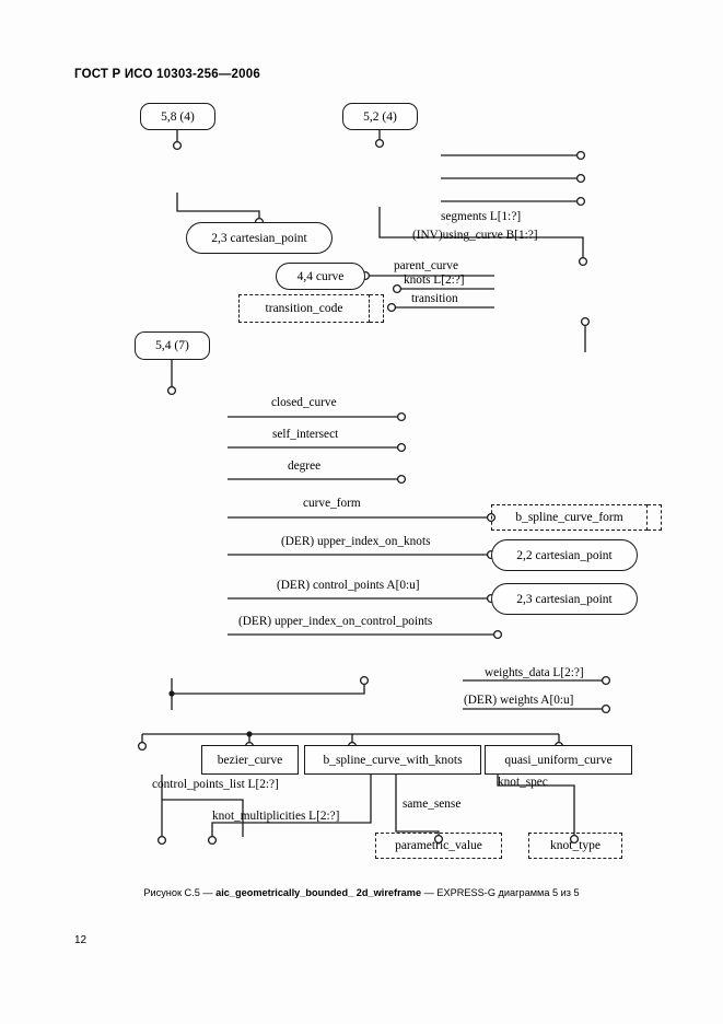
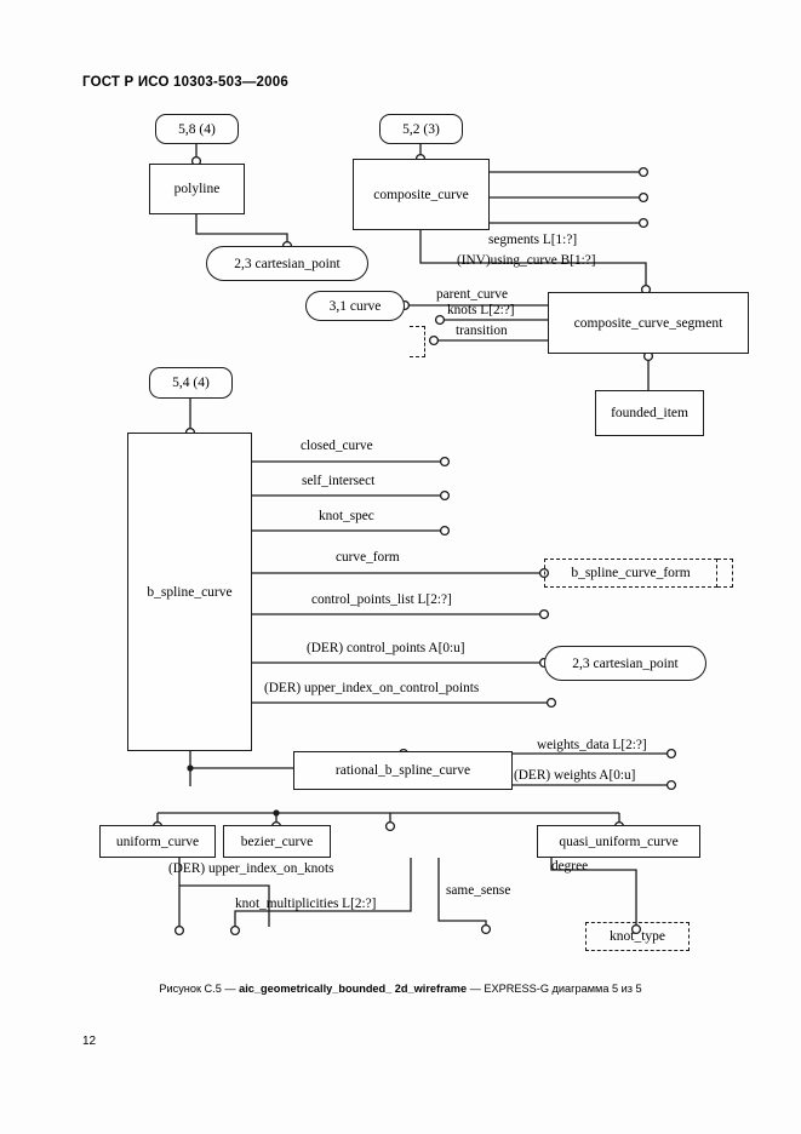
- ГОСТ Р ИСО 10303-256—2006
+ ГОСТ Р ИСО 10303-503—2006
  5,8 (4)
- 5,2 (4)
+ 5,2 (3)
- 5,4 (7)
+ 5,4 (4)
+ polyline
+ composite_curve
+ composite_curve_segment
+ founded_item
+ b_spline_curve
+ rational_b_spline_curve
+ uniform_curve
  bezier_curve
- b_spline_curve_with_knots
  quasi_uniform_curve
  2,3 cartesian_point
- 4,4 curve
+ 3,1 curve
- 2,2 cartesian_point
  2,3 cartesian_point
- transition_code
  b_spline_curve_form
- parametric_value
  knot_type
  segments L[1:?]
  (INV)using_curve B[1:?]
  parent_curve
  knots L[2:?]
  transition
  closed_curve
  self_intersect
- degree
+ knot_spec
  curve_form
- (DER) upper_index_on_knots
+ control_points_list L[2:?]
  (DER) control_points A[0:u]
  (DER) upper_index_on_control_points
  weights_data L[2:?]
  (DER) weights A[0:u]
- control_points_list L[2:?]
+ (DER) upper_index_on_knots
  knot_multiplicities L[2:?]
  same_sense
- knot_spec
+ degree
  Рисунок С.5 — aic_geometrically_bounded_ 2d_wireframe — EXPRESS-G диаграмма 5 из 5
  12
